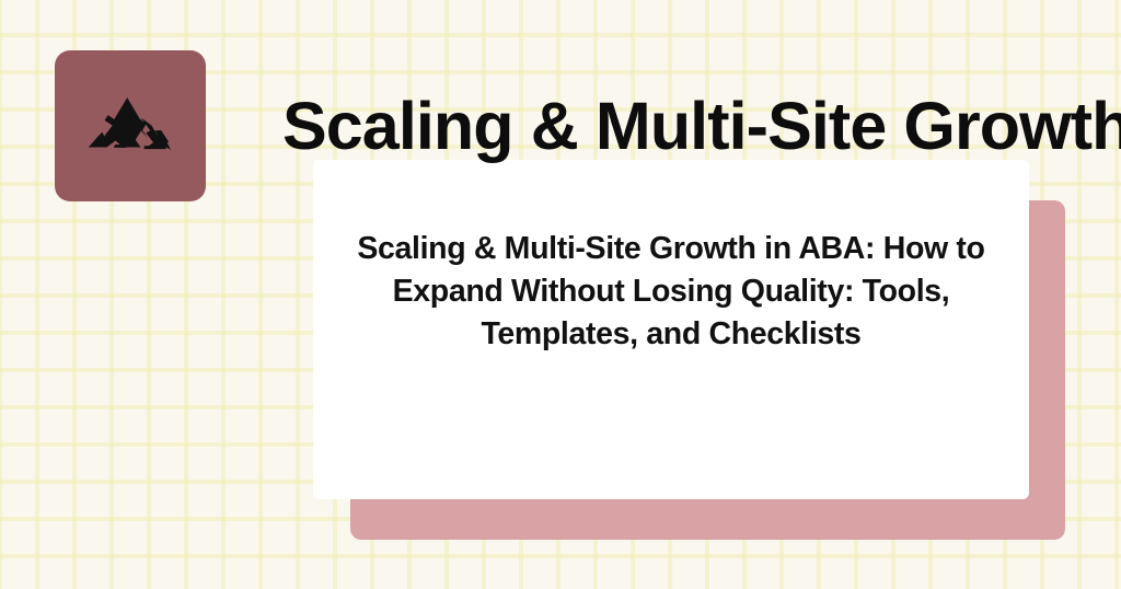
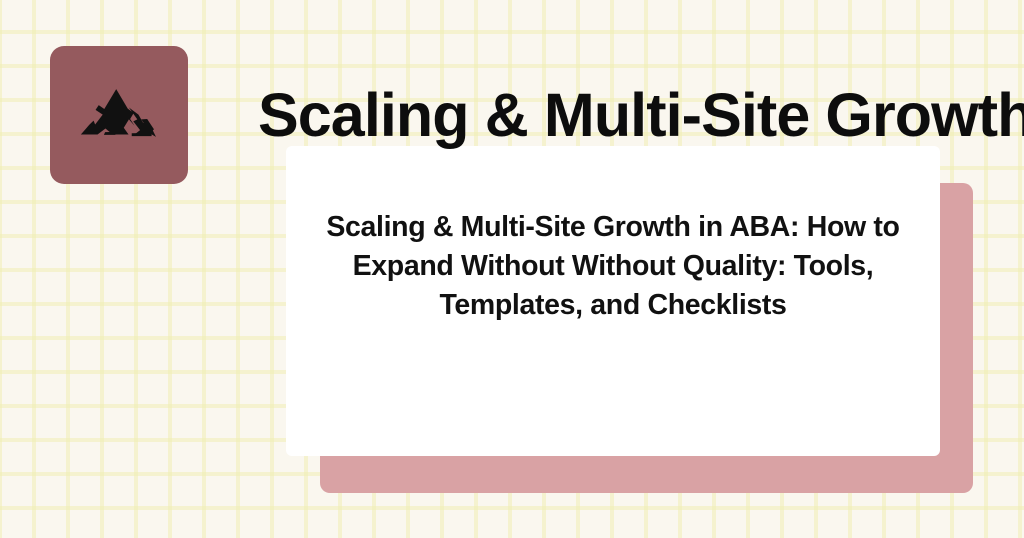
  Scaling & Multi-Site Growth
- Scaling & Multi-Site Growth in ABA: How to Expand Without Losing Quality: Tools, Templates, and Checklists
+ Scaling & Multi-Site Growth in ABA: How to Expand Without Without Quality: Tools, Templates, and Checklists
